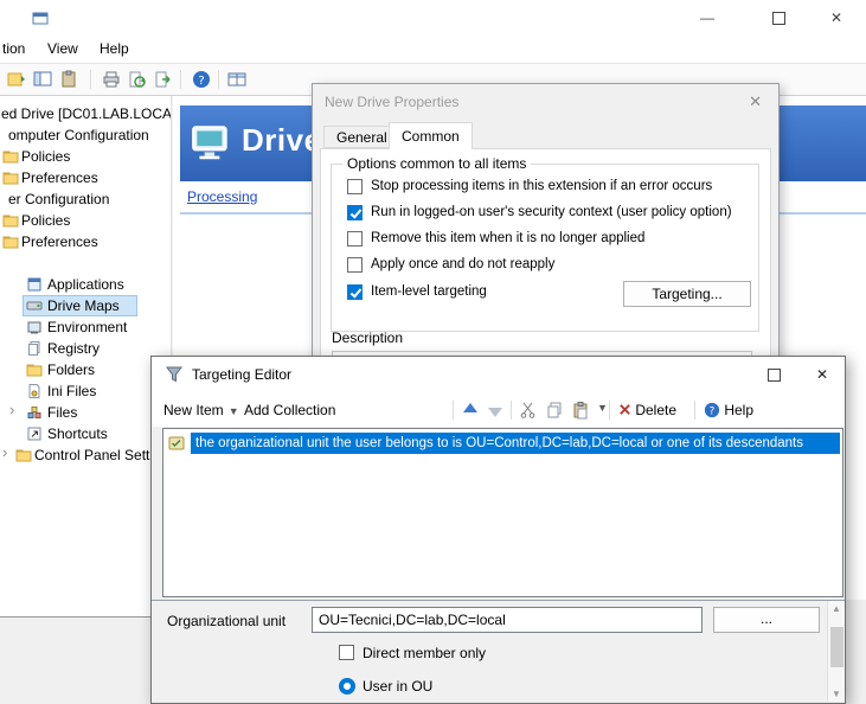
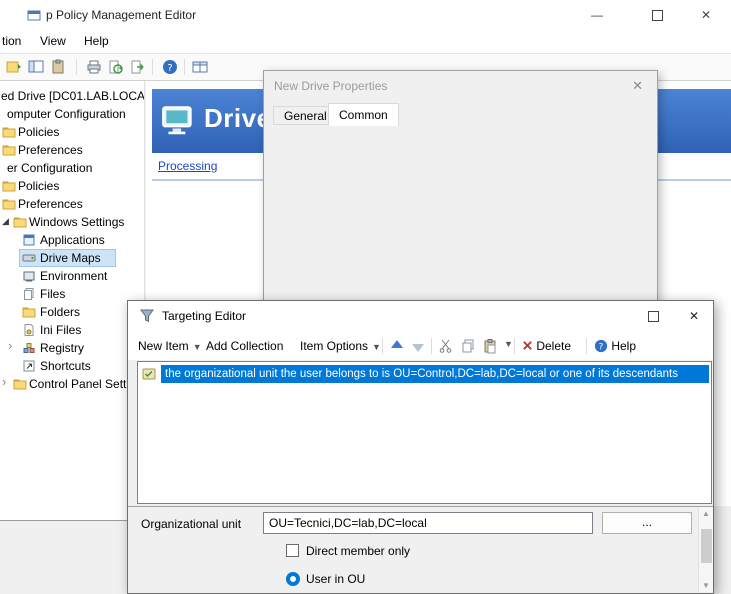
+ p Policy Management Editor
  —
  ✕
  tion
  View
  Help
  ?
  ed Drive [DC01.LAB.LOCA
  omputer Configuration
  Policies
  Preferences
  er Configuration
  Policies
  Preferences
+ ◢
+ Windows Settings
  Applications
  Drive Maps
  Environment
- Registry
+ Files
  Folders
  Ini Files
  ›
- Files
+ Registry
  Shortcuts
  ›
  Control Panel Sett
  Driv
  Processing
  New Drive Properties
  ✕
  General
  Common
- Options common to all items
- Stop processing items in this extension if an error occurs
- Run in logged-on user's security context (user policy option)
- Remove this item when it is no longer applied
- Apply once and do not reapply
- Item-level targeting
- Targeting...
- Description
  Targeting Editor
  ✕
  New Item ▼
  Add Collection
+ Item Options ▼
  ▼
  Delete
  ?
  Help
  the organizational unit the user belongs to is OU=Control,DC=lab,DC=local or one of its descendants
  Organizational unit
  OU=Tecnici,DC=lab,DC=local
  ...
  Direct member only
  User in OU
  ▲
  ▼
